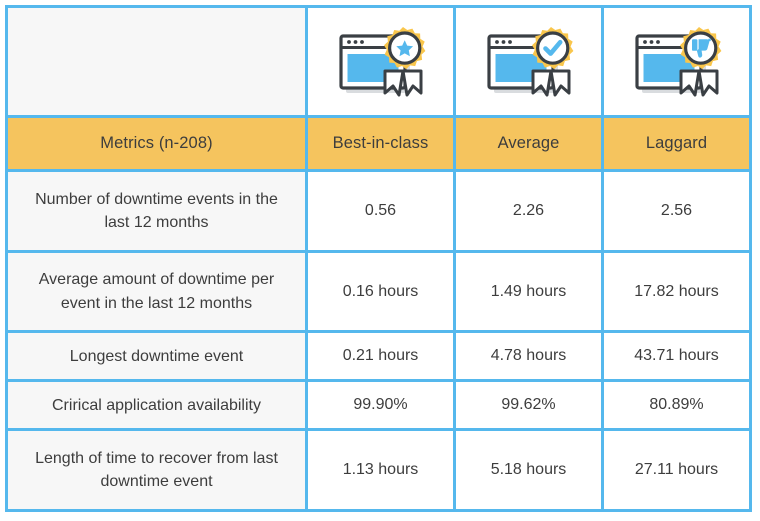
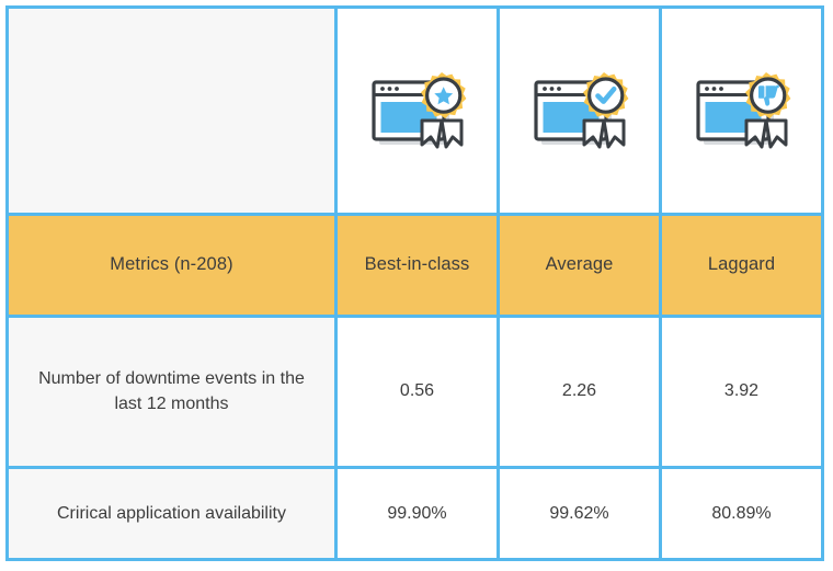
  Metrics (n-208)	Best-in-class	Average	Laggard
- Number of downtime events in the last 12 months	0.56	2.26	2.56
+ Number of downtime events in the last 12 months	0.56	2.26	3.92
- Average amount of downtime per event in the last 12 months	0.16 hours	1.49 hours	17.82 hours
- Longest downtime event	0.21 hours	4.78 hours	43.71 hours
  Crirical application availability	99.90%	99.62%	80.89%
- Length of time to recover from last downtime event	1.13 hours	5.18 hours	27.11 hours
